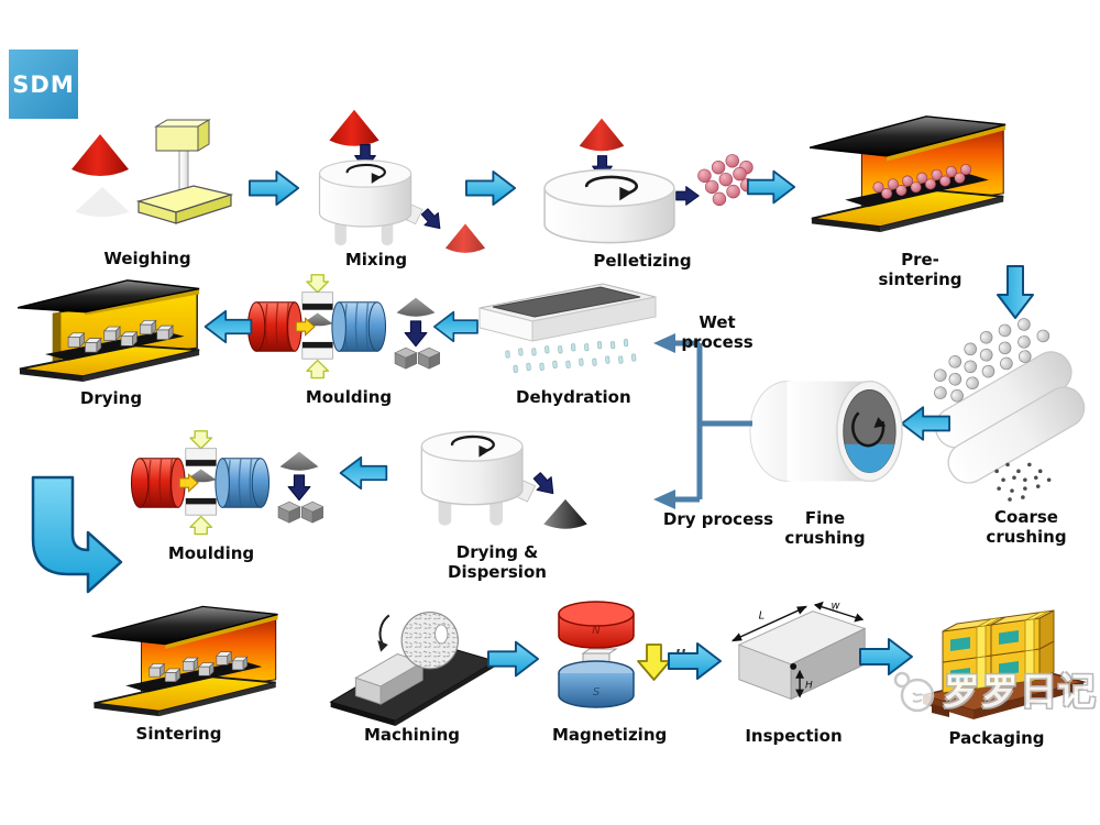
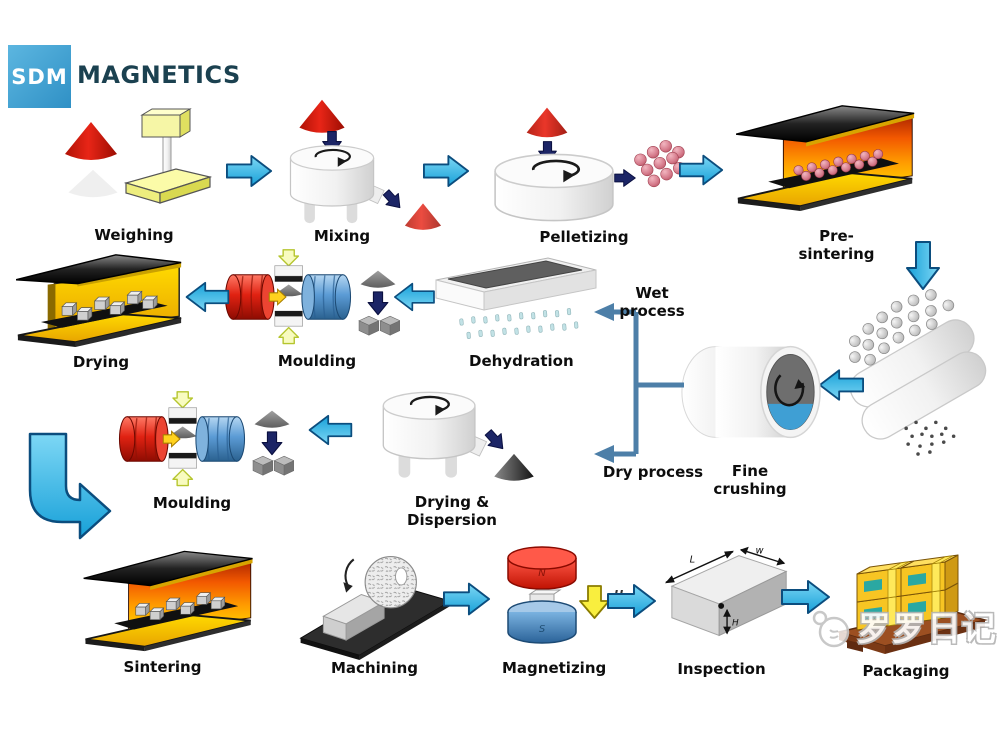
  SDM
+ MAGNETICS
  Weighing
  Mixing
  Pelletizing
  Pre-sintering
- Coarse crushing
  Fine crushing
  Wet process
  Dry process
  Dehydration
  Moulding
  Drying
  Moulding
  Drying & Dispersion
  Sintering
  Machining
  N
  S
  Magnetizing
  w
  L
  H
  Inspection
  Packaging
  罗罗日记
